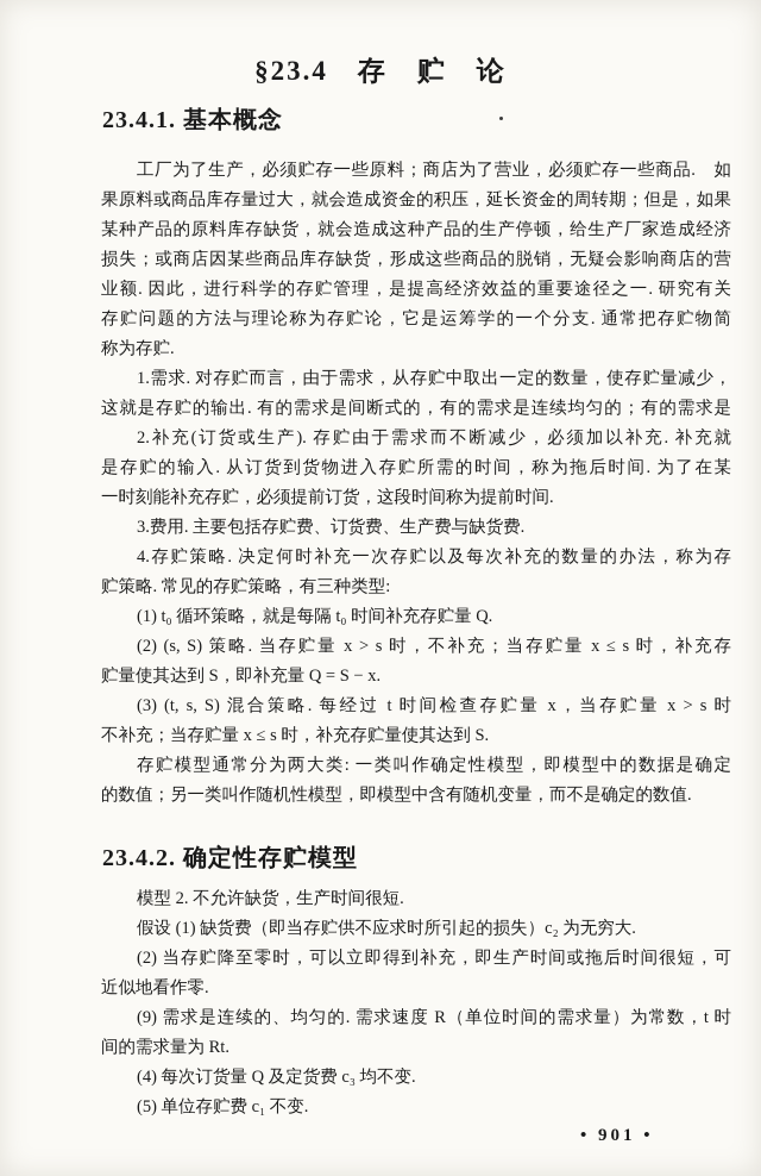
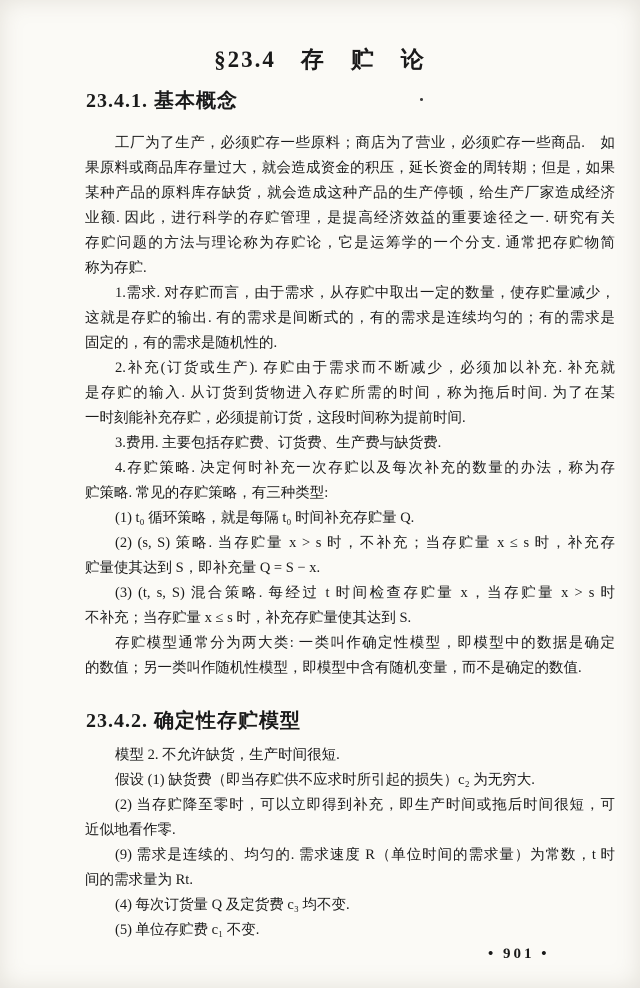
  §23.4 存 贮 论
  23.4.1. 基本概念
  工厂为了生产，必须贮存一些原料；商店为了营业，必须贮存一些商品. 如
  果原料或商品库存量过大，就会造成资金的积压，延长资金的周转期；但是，如果
  某种产品的原料库存缺货，就会造成这种产品的生产停顿，给生产厂家造成经济
- 损失；或商店因某些商品库存缺货，形成这些商品的脱销，无疑会影响商店的营
  业额. 因此，进行科学的存贮管理，是提高经济效益的重要途径之一. 研究有关
  存贮问题的方法与理论称为存贮论，它是运筹学的一个分支. 通常把存贮物简
  称为存贮.
  1.需求. 对存贮而言，由于需求，从存贮中取出一定的数量，使存贮量减少，
  这就是存贮的输出. 有的需求是间断式的，有的需求是连续均匀的；有的需求是
+ 固定的，有的需求是随机性的.
  2.补充(订货或生产). 存贮由于需求而不断减少，必须加以补充. 补充就
  是存贮的输入. 从订货到货物进入存贮所需的时间，称为拖后时间. 为了在某
  一时刻能补充存贮，必须提前订货，这段时间称为提前时间.
  3.费用. 主要包括存贮费、订货费、生产费与缺货费.
  4.存贮策略. 决定何时补充一次存贮以及每次补充的数量的办法，称为存
  贮策略. 常见的存贮策略，有三种类型:
  (1) t₀ 循环策略，就是每隔 t₀ 时间补充存贮量 Q.
  (2) (s, S) 策略. 当存贮量 x > s 时，不补充；当存贮量 x ≤ s 时，补充存
  贮量使其达到 S，即补充量 Q = S − x.
  (3) (t, s, S) 混合策略. 每经过 t 时间检查存贮量 x，当存贮量 x > s 时
  不补充；当存贮量 x ≤ s 时，补充存贮量使其达到 S.
  存贮模型通常分为两大类: 一类叫作确定性模型，即模型中的数据是确定
  的数值；另一类叫作随机性模型，即模型中含有随机变量，而不是确定的数值.
  23.4.2. 确定性存贮模型
  模型 2. 不允许缺货，生产时间很短.
  假设 (1) 缺货费（即当存贮供不应求时所引起的损失）c₂ 为无穷大.
  (2) 当存贮降至零时，可以立即得到补充，即生产时间或拖后时间很短，可
  近似地看作零.
  (9) 需求是连续的、均匀的. 需求速度 R（单位时间的需求量）为常数，t 时
  间的需求量为 Rt.
  (4) 每次订货量 Q 及定货费 c₃ 均不变.
  (5) 单位存贮费 c₁ 不变.
  • 901 •
